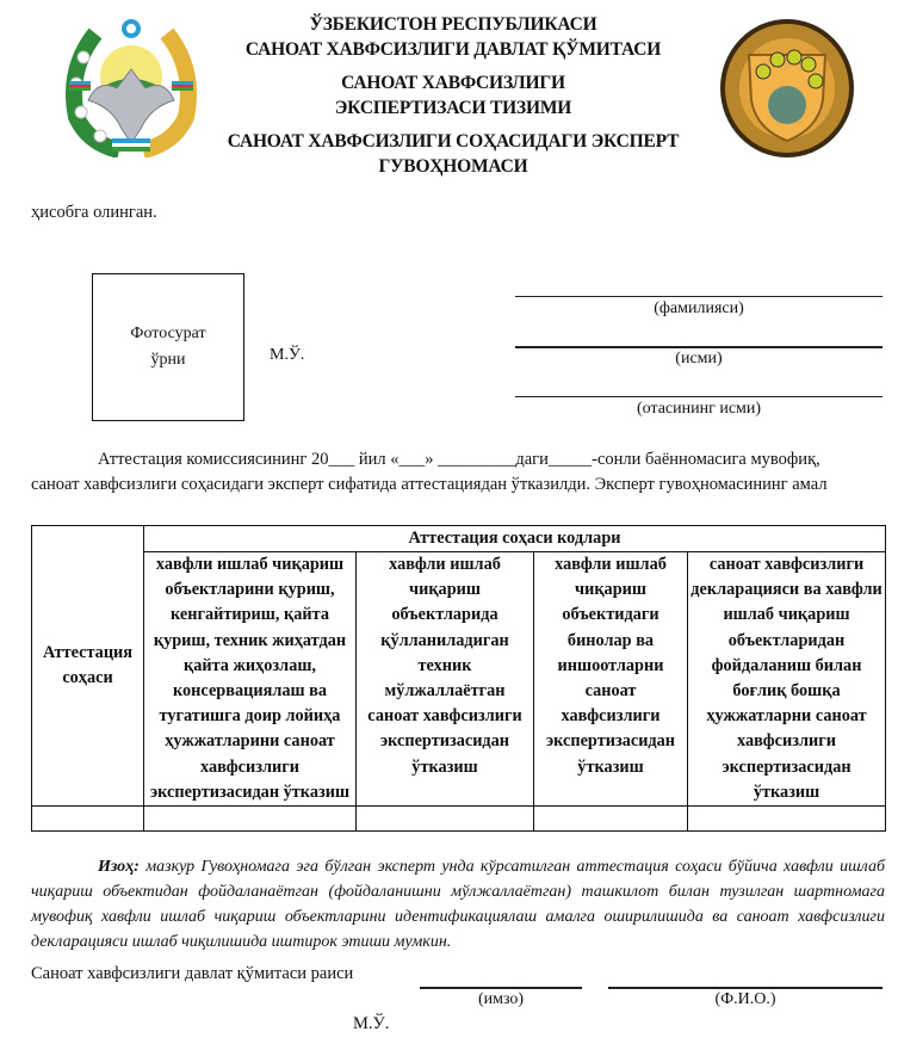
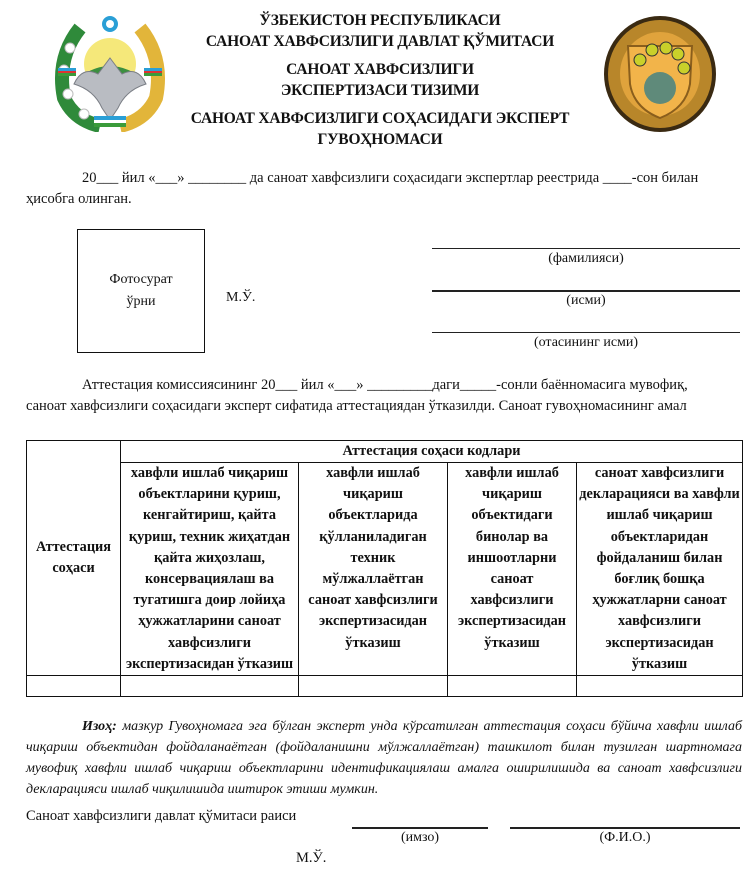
  ЎЗБЕКИСТОН РЕСПУБЛИКАСИ
  САНОАТ ХАВФСИЗЛИГИ ДАВЛАТ ҚЎМИТАСИ
  САНОАТ ХАВФСИЗЛИГИ
  ЭКСПЕРТИЗАСИ ТИЗИМИ
  САНОАТ ХАВФСИЗЛИГИ СОҲАСИДАГИ ЭКСПЕРТ
  ГУВОҲНОМАСИ
+ 20___ йил «___» ________ да саноат хавфсизлиги соҳасидаги экспертлар реестрида ____-сон билан
  ҳисобга олинган.
  Фотосурат
  ўрни
  М.Ў.
  (фамилияси)
  (исми)
  (отасининг исми)
  Аттестация комиссиясининг 20___ йил «___» _________даги_____-сонли баённомасига мувофиқ,
- саноат хавфсизлиги соҳасидаги эксперт сифатида аттестациядан ўтказилди. Эксперт гувоҳномасининг амал
+ саноат хавфсизлиги соҳасидаги эксперт сифатида аттестациядан ўтказилди. Саноат гувоҳномасининг амал
  Аттестация соҳаси	Аттестация соҳаси кодлари
  хавфли ишлаб чиқариш объектларини қуриш, кенгайтириш, қайта қуриш, техник жиҳатдан қайта жиҳозлаш, консервациялаш ва тугатишга доир лойиҳа ҳужжатларини саноат хавфсизлиги экспертизасидан ўтказиш	хавфли ишлаб чиқариш объектларида қўлланиладиган техник мўлжаллаётган саноат хавфсизлиги экспертизасидан ўтказиш	хавфли ишлаб чиқариш объектидаги бинолар ва иншоотларни саноат хавфсизлиги экспертизасидан ўтказиш	саноат хавфсизлиги декларацияси ва хавфли ишлаб чиқариш объектларидан фойдаланиш билан боғлиқ бошқа ҳужжатларни саноат хавфсизлиги экспертизасидан ўтказиш
  Изоҳ: мазкур Гувоҳномага эга бўлган эксперт унда кўрсатилган аттестация соҳаси бўйича хавфли ишлаб чиқариш объектидан фойдаланаётган (фойдаланишни мўлжаллаётган) ташкилот билан тузилган шартномага мувофиқ хавфли ишлаб чиқариш объектларини идентификациялаш амалга оширилишида ва саноат хавфсизлиги декларацияси ишлаб чиқилишида иштирок этиши мумкин.
  Саноат хавфсизлиги давлат қўмитаси раиси
  (имзо)
  (Ф.И.О.)
  М.Ў.
